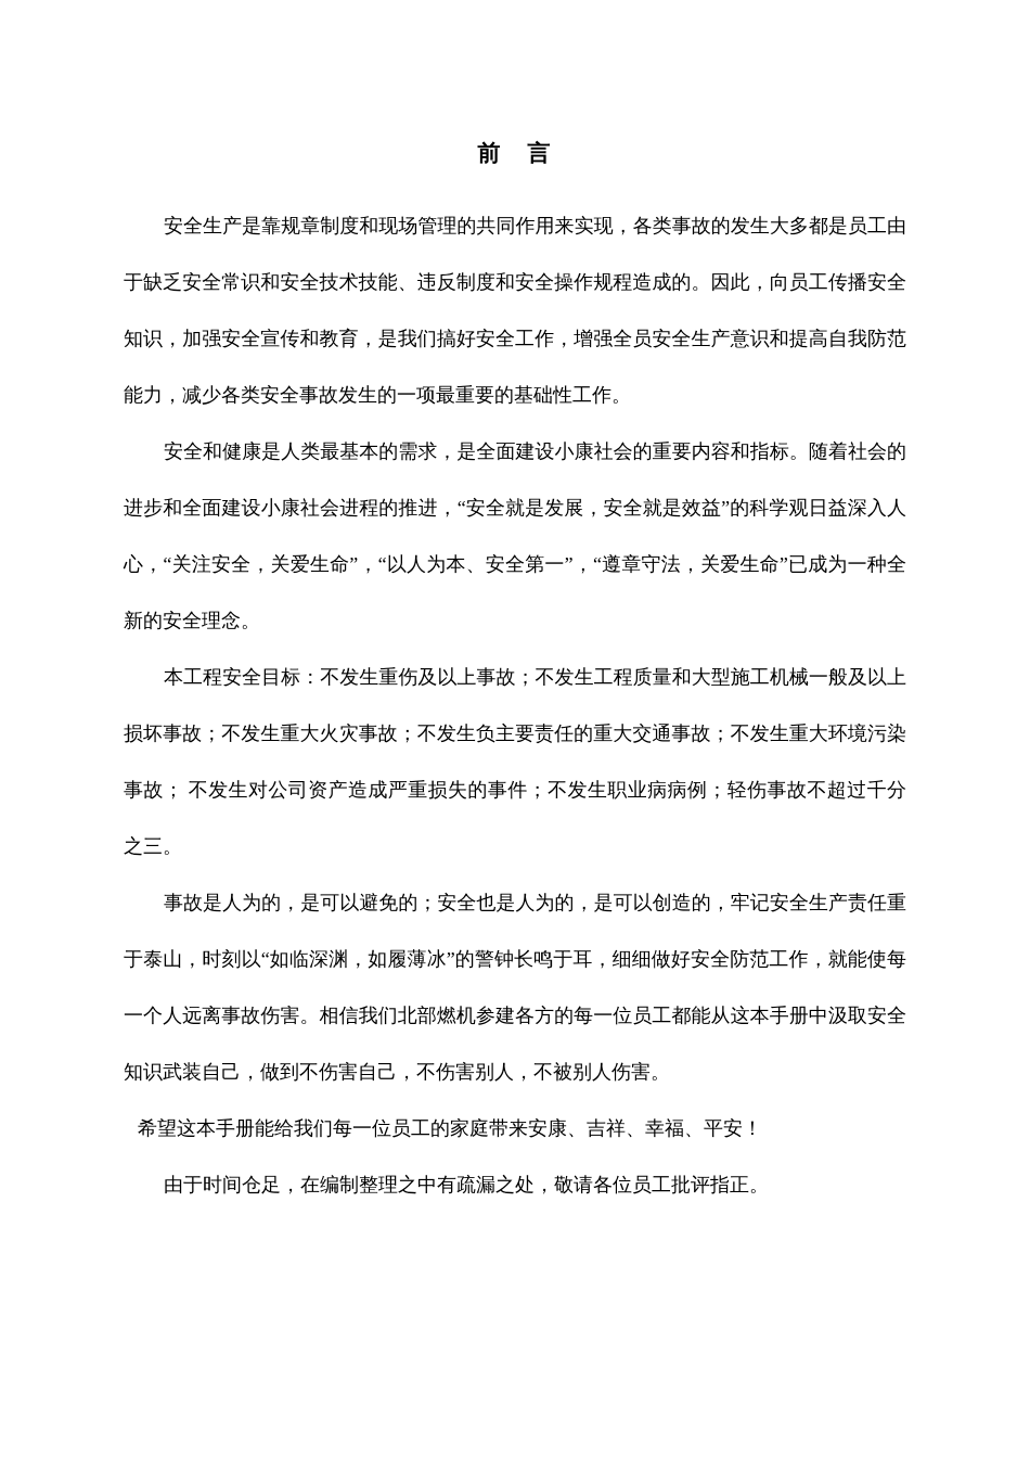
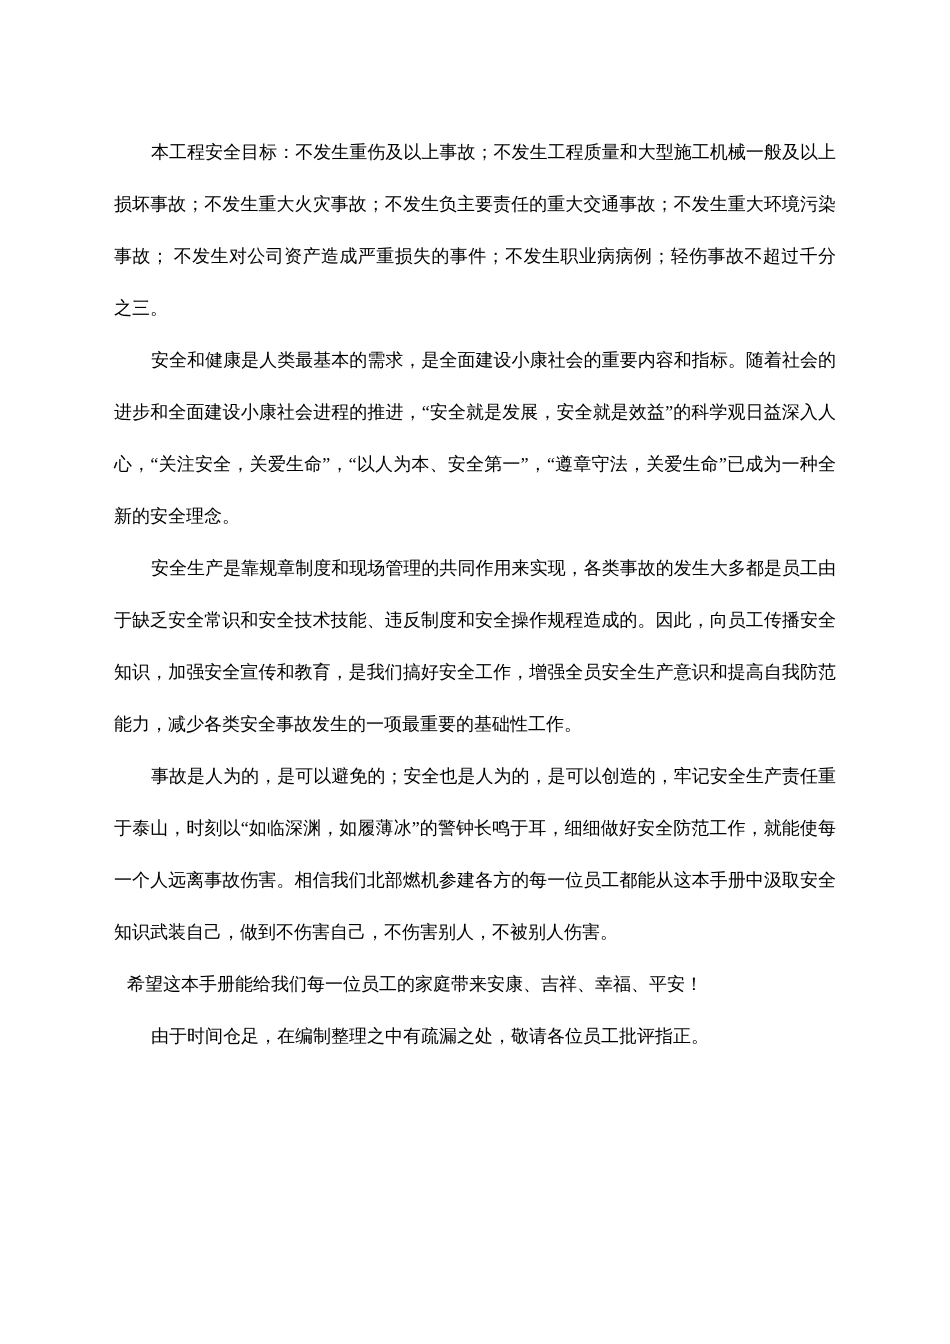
- 前 言
- 安全生产是靠规章制度和现场管理的共同作用来实现，各类事故的发生大多都是员工由于缺乏安全常识和安全技术技能、违反制度和安全操作规程造成的。因此，向员工传播安全知识，加强安全宣传和教育，是我们搞好安全工作，增强全员安全生产意识和提高自我防范能力，减少各类安全事故发生的一项最重要的基础性工作。
+ 本工程安全目标：不发生重伤及以上事故；不发生工程质量和大型施工机械一般及以上损坏事故；不发生重大火灾事故；不发生负主要责任的重大交通事故；不发生重大环境污染事故； 不发生对公司资产造成严重损失的事件；不发生职业病病例；轻伤事故不超过千分之三。
  安全和健康是人类最基本的需求，是全面建设小康社会的重要内容和指标。随着社会的进步和全面建设小康社会进程的推进，“安全就是发展，安全就是效益”的科学观日益深入人心，“关注安全，关爱生命”，“以人为本、安全第一”，“遵章守法，关爱生命”已成为一种全新的安全理念。
- 本工程安全目标：不发生重伤及以上事故；不发生工程质量和大型施工机械一般及以上损坏事故；不发生重大火灾事故；不发生负主要责任的重大交通事故；不发生重大环境污染事故； 不发生对公司资产造成严重损失的事件；不发生职业病病例；轻伤事故不超过千分之三。
+ 安全生产是靠规章制度和现场管理的共同作用来实现，各类事故的发生大多都是员工由于缺乏安全常识和安全技术技能、违反制度和安全操作规程造成的。因此，向员工传播安全知识，加强安全宣传和教育，是我们搞好安全工作，增强全员安全生产意识和提高自我防范能力，减少各类安全事故发生的一项最重要的基础性工作。
  事故是人为的，是可以避免的；安全也是人为的，是可以创造的，牢记安全生产责任重于泰山，时刻以“如临深渊，如履薄冰”的警钟长鸣于耳，细细做好安全防范工作，就能使每一个人远离事故伤害。相信我们北部燃机参建各方的每一位员工都能从这本手册中汲取安全知识武装自己，做到不伤害自己，不伤害别人，不被别人伤害。
  希望这本手册能给我们每一位员工的家庭带来安康、吉祥、幸福、平安！
  由于时间仓足，在编制整理之中有疏漏之处，敬请各位员工批评指正。
